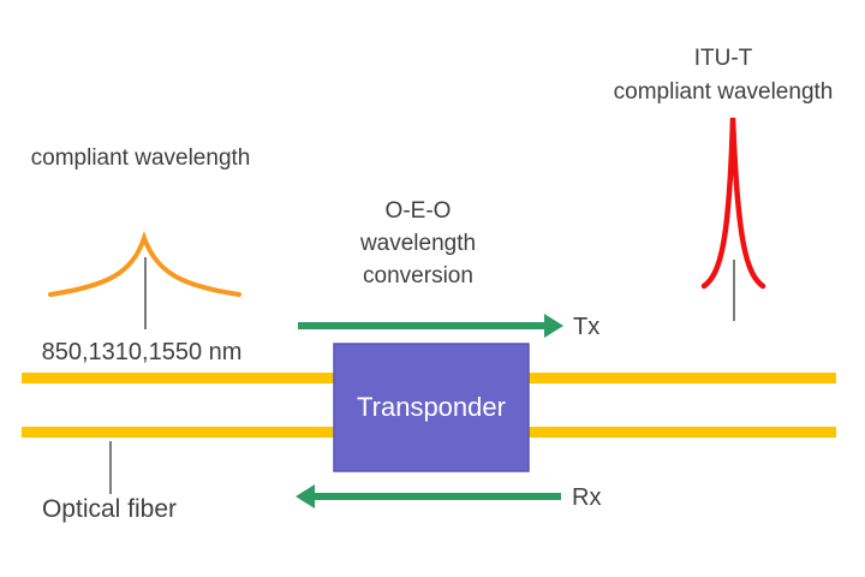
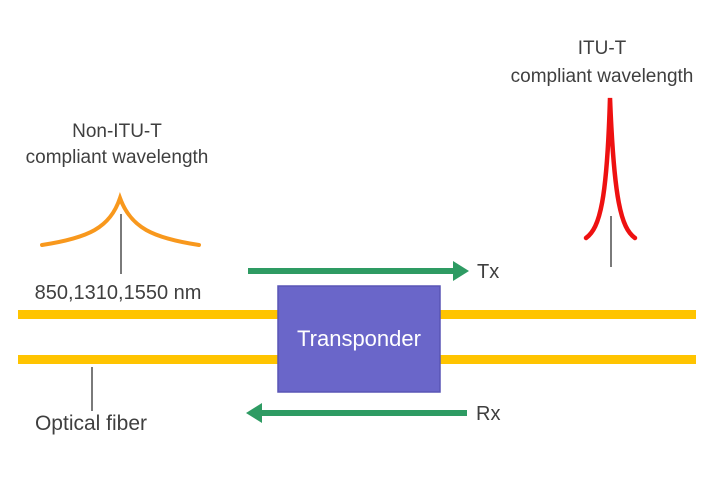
+ Non-ITU-T
  compliant wavelength
  ITU-T
  compliant wavelength
- O-E-O
- wavelength
- conversion
  850,1310,1550 nm
  Tx
  Rx
  Optical fiber
  Transponder
